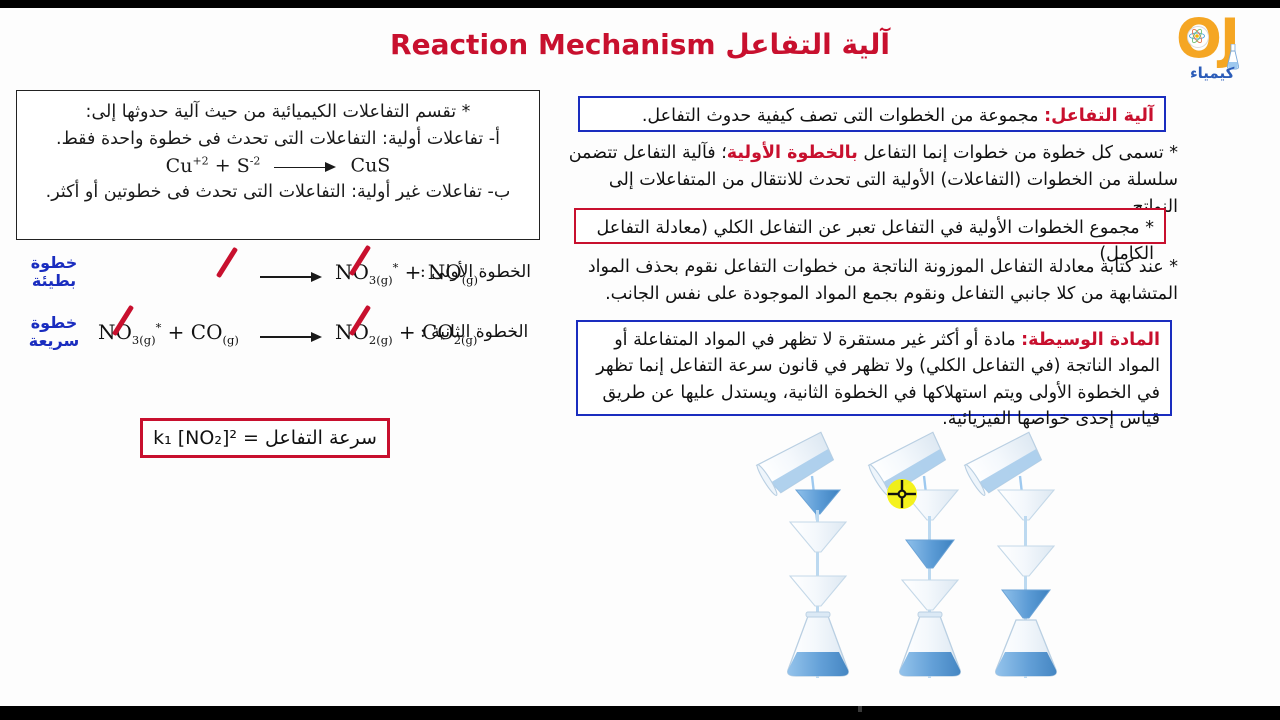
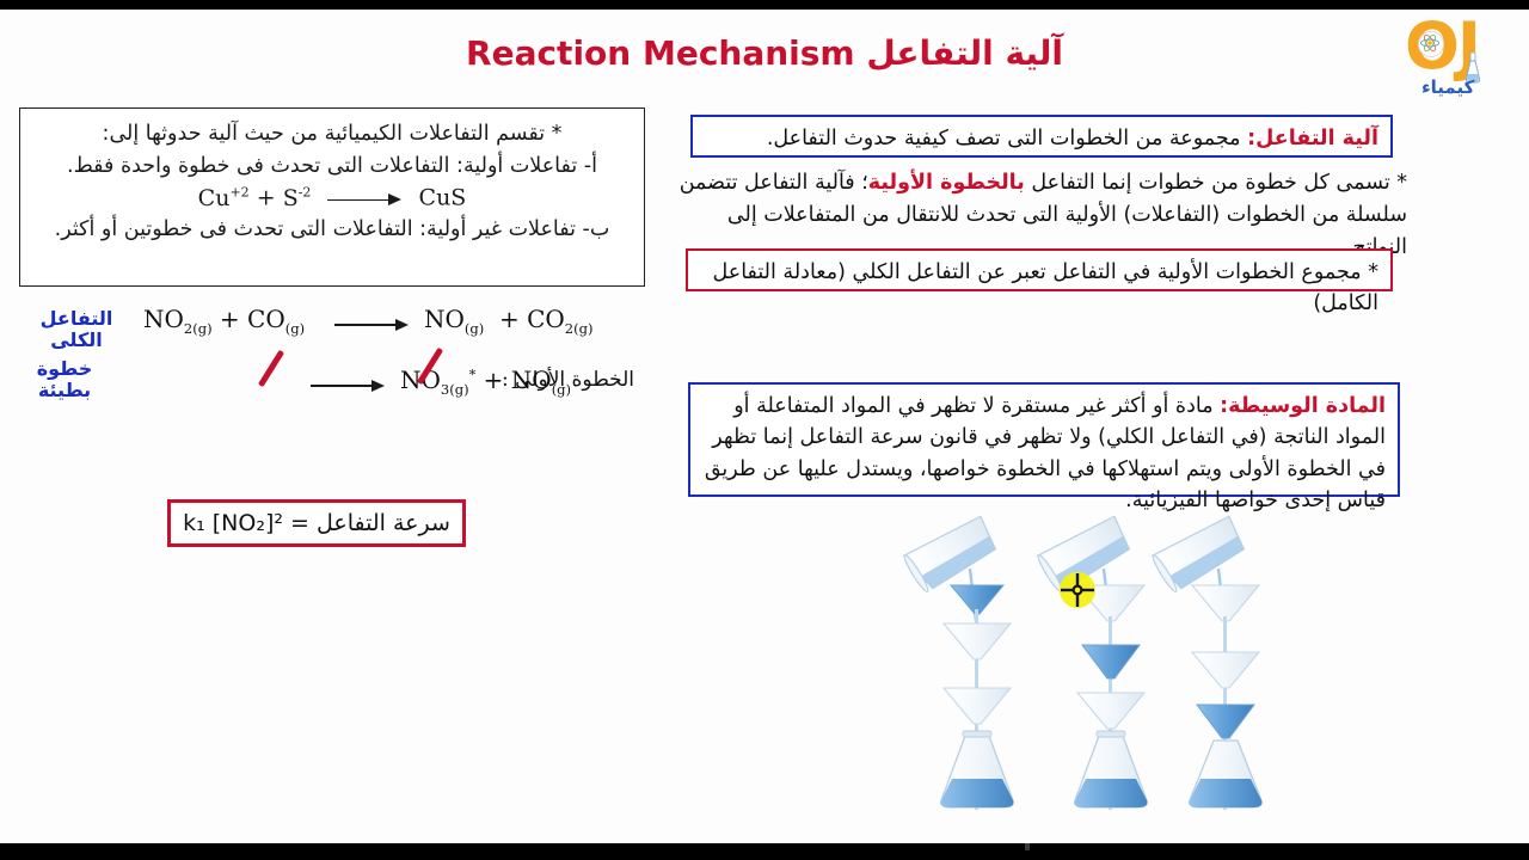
  كيمياء
  آلية التفاعل Reaction Mechanism
  * تقسم التفاعلات الكيميائية من حيث آلية حدوثها إلى:
  أ- تفاعلات أولية: التفاعلات التى تحدث فى خطوة واحدة فقط.
  Cu+2 + S-2 CuS
  ب- تفاعلات غير أولية: التفاعلات التى تحدث فى خطوتين أو أكثر.
+ التفاعل الكلى
+ NO2(g) + CO(g)
+ NO(g) + CO2(g)
  خطوة بطيئة
  NO3(g)* + NO(g)
  الخطوة الأولى :
- خطوة سريعة
- NO3(g)* + CO(g)
- NO2(g) + CO2(g)
- الخطوة الثانية :
  سرعة التفاعل = k₁ [NO₂]²
  آلية التفاعل: مجموعة من الخطوات التى تصف كيفية حدوث التفاعل.
  * تسمى كل خطوة من خطوات إنما التفاعل بالخطوة الأولية؛ فآلية التفاعل تتضمن سلسلة من الخطوات (التفاعلات) الأولية التى تحدث للانتقال من المتفاعلات إلى ال
  * مجموع الخطوات الأولية في التفاعل تعبر عن التفاعل الكلي (معادلة التفاعل الكامل)
- * عند كتابة معادلة التفاعل الموزونة الناتجة من خطوات التفاعل نقوم بحذف المواد المتشابهة من كلا جانبي التفاعل ونقوم بجمع المواد الموجودة على نفس الجانب.
- المادة الوسيطة: مادة أو أكثر غير مستقرة لا تظهر في المواد المتفاعلة أو المواد الناتجة (في التفاعل الكلي) ولا تظهر في قانون سرعة التفاعل إنما تظهر في الخطوة الأولى ويتم استهلاكها في الخطوة الثانية، ويستدل عليها عن طريق قياس إحدى خواصها الفيزيائية.
+ المادة الوسيطة: مادة أو أكثر غير مستقرة لا تظهر في المواد المتفاعلة أو المواد الناتجة (في التفاعل الكلي) ولا تظهر في قانون سرعة التفاعل إنما تظهر في الخطوة الأولى ويتم استهلاكها في الخطوة خواصها، ويستدل عليها عن طريق قياس إحدى خواصها الفيزيائية.
